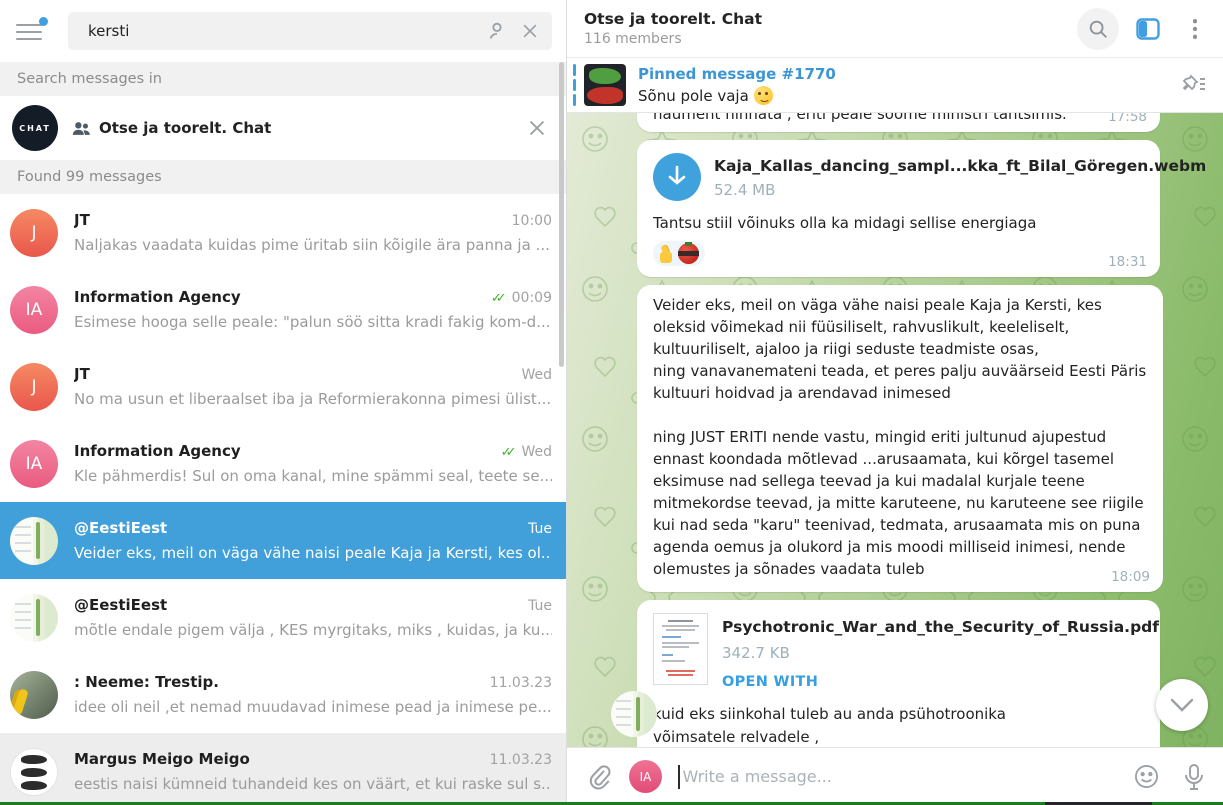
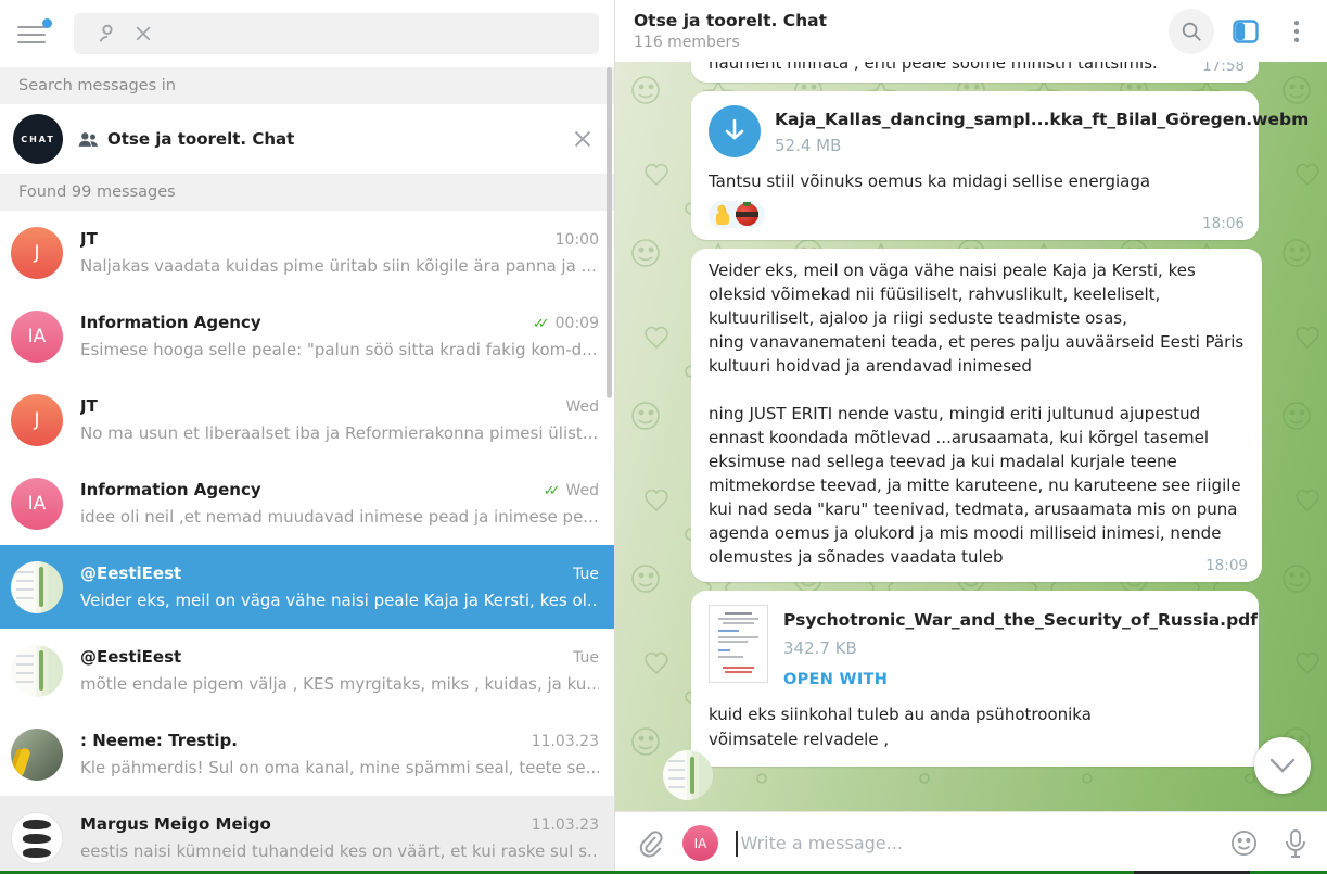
- kersti
  Search messages in
  CHAT
  Otse ja toorelt. Chat
  Found 99 messages
  J
  JT
  10:00
  Naljakas vaadata kuidas pime üritab siin kõigile ära panna ja ...
  IA
  Information Agency
  ✓✓
  00:09
  Esimese hooga selle peale: "palun söö sitta kradi fakig kom-d...
  J
  JT
  Wed
  No ma usun et liberaalset iba ja Reformierakonna pimesi ülist...
  IA
  Information Agency
  ✓✓
  Wed
- Kle pähmerdis! Sul on oma kanal, mine spämmi seal, teete se...
+ idee oli neil ,et nemad muudavad inimese pead ja inimese pe...
  @EestiEest
  Tue
  Veider eks, meil on väga vähe naisi peale Kaja ja Kersti, kes ol..
  @EestiEest
  Tue
  mõtle endale pigem välja , KES myrgitaks, miks , kuidas, ja ku..
  : Neeme: Trestip.
  11.03.23
- idee oli neil ,et nemad muudavad inimese pead ja inimese pe...
+ Kle pähmerdis! Sul on oma kanal, mine spämmi seal, teete se...
  Margus Meigo Meigo
  11.03.23
  eestis naisi kümneid tuhandeid kes on väärt, et kui raske sul s..
  Otse ja toorelt. Chat
  116 members
- Pinned message #1770
- Sõnu pole vaja
  naument hinnata , eriti peale soome ministri tantsimis.
  17:58
  Kaja_Kallas_dancing_sampl...kka_ft_Bilal_Göregen.webm
  52.4 MB
- Tantsu stiil võinuks olla ka midagi sellise energiaga
+ Tantsu stiil võinuks oemus ka midagi sellise energiaga
- 18:31
+ 18:06
  Veider eks, meil on väga vähe naisi peale Kaja ja Kersti, kes oleksid võimekad nii füüsiliselt, rahvuslikult, keeleliselt, kultuuriliselt, ajaloo ja riigi seduste teadmiste osas,
  ning vanavanemateni teada, et peres palju auväärseid Eesti Päris kultuuri hoidvad ja arendavad inimesed
  ning JUST ERITI nende vastu, mingid eriti jultunud ajupestud ennast koondada mõtlevad ...arusaamata, kui kõrgel tasemel eksimuse nad sellega teevad ja kui madalal kurjale teene mitmekordse teevad, ja mitte karuteene, nu karuteene see riigile kui nad seda "karu" teenivad, tedmata, arusaamata mis on puna agenda oemus ja olukord ja mis moodi milliseid inimesi, nende olemustes ja sõnades vaadata tuleb
  18:09
  Psychotronic_War_and_the_Security_of_Russia.pdf
  342.7 KB
  OPEN WITH
  kuid eks siinkohal tuleb au anda psühotroonika võimsatele relvadele ,
  IA
  Write a message...
